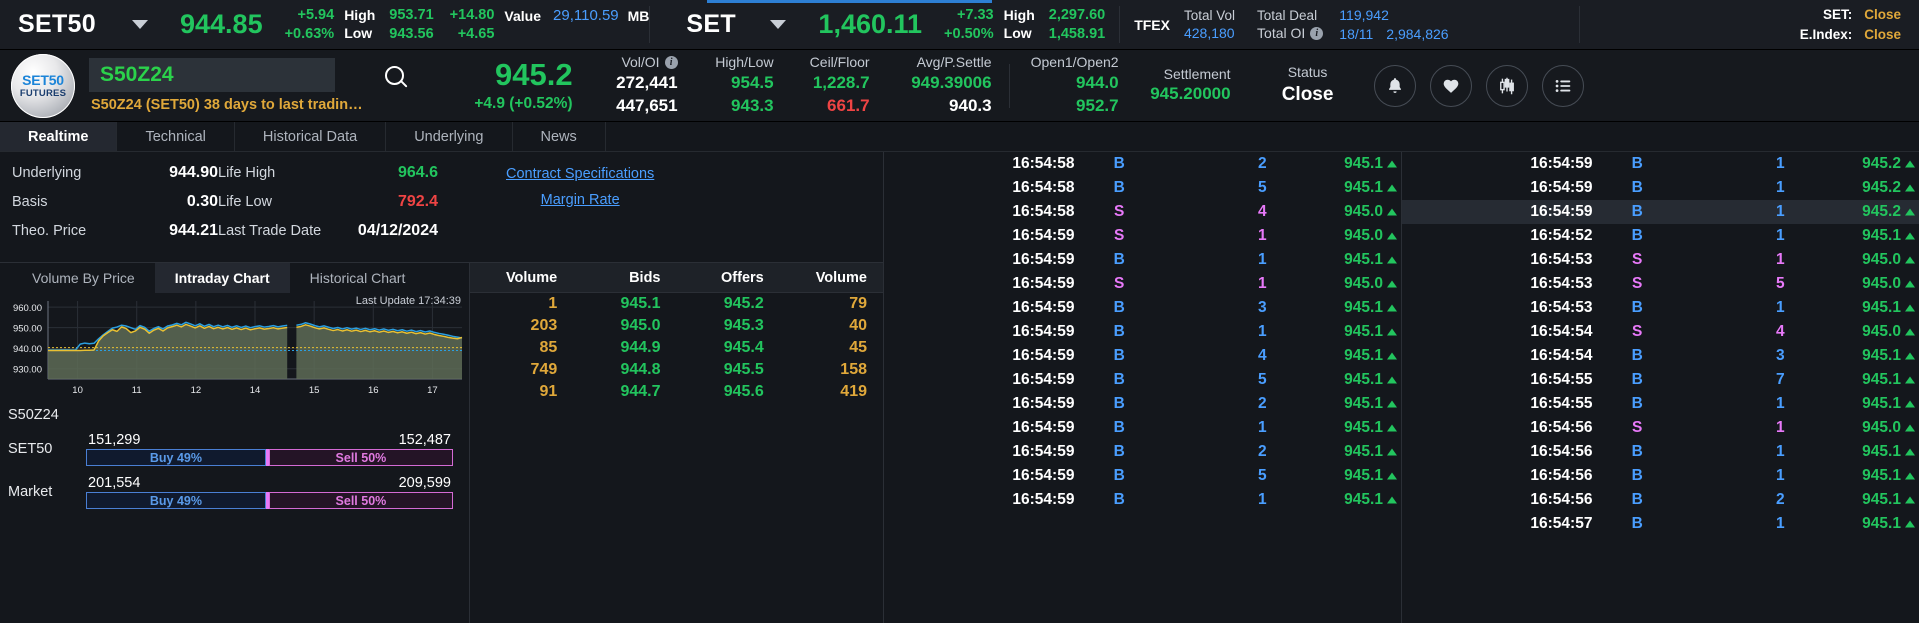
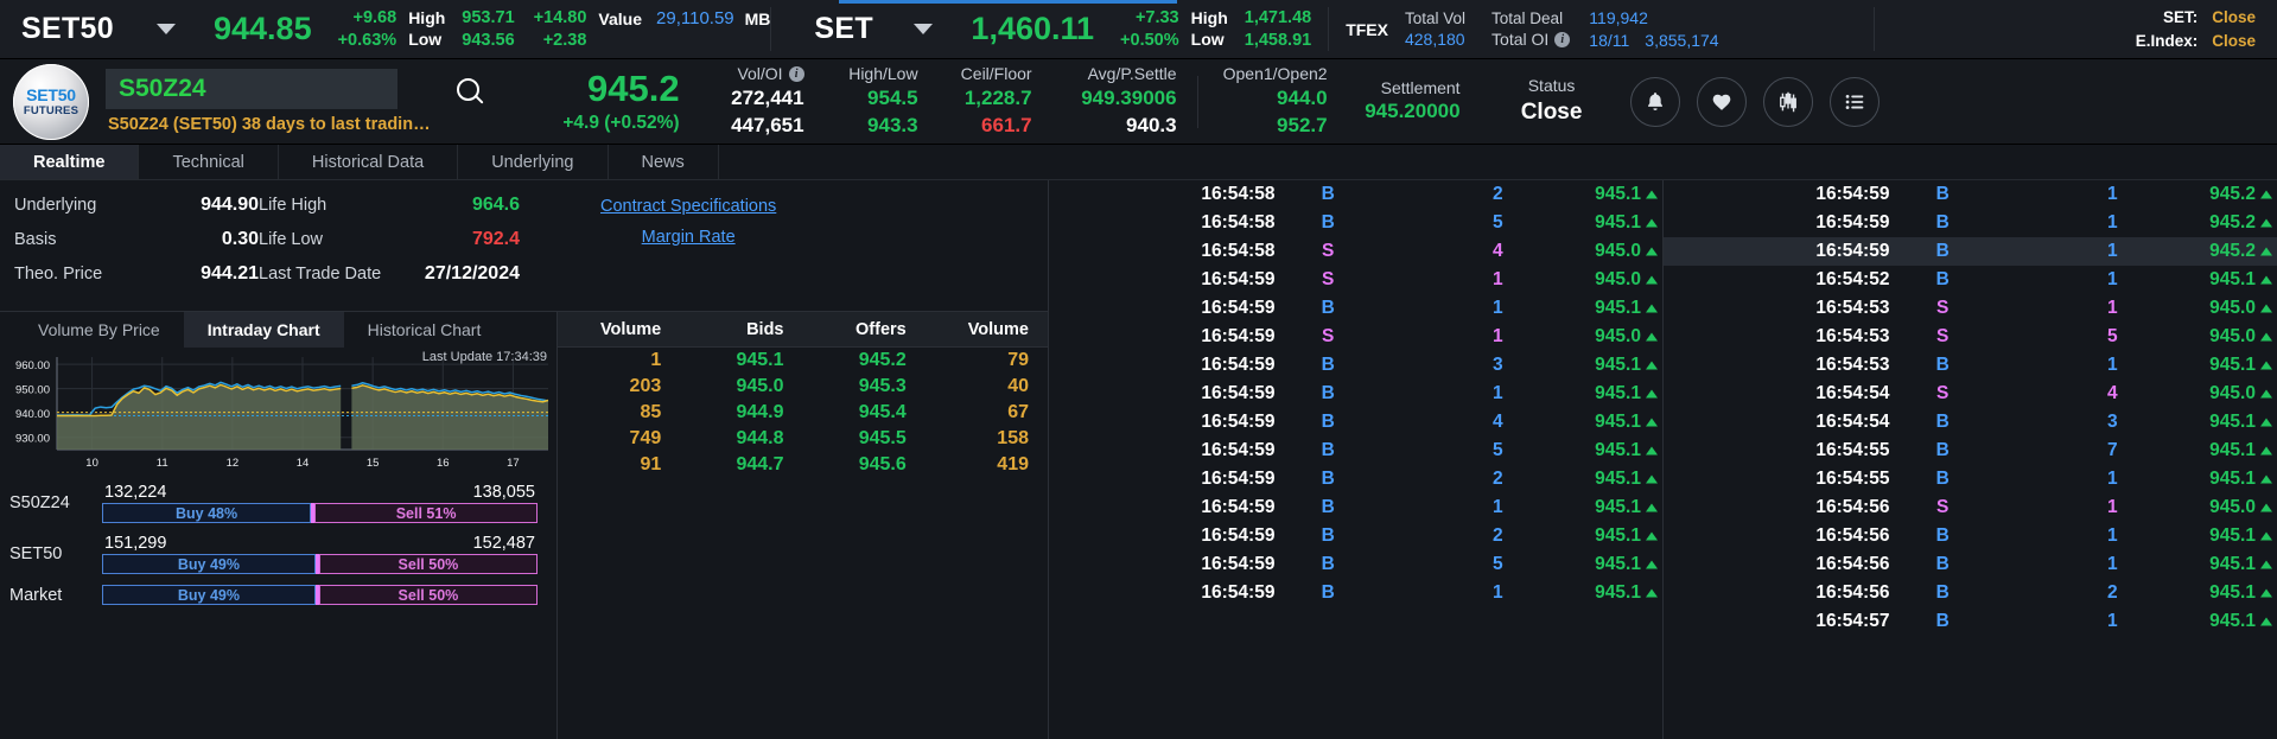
  SET50
  944.85
- +5.94
+ +9.68
  +0.63%
  High
  Low
  953.71
  943.56
  +14.80
- +4.65
+ +2.38
  Value
  29,110.59
  MB
  SET
  1,460.11
  +7.33
  +0.50%
  High
  Low
- 2,297.60
+ 1,471.48
  1,458.91
  TFEX
  Total Vol
  428,180
  Total Deal
  Total OI
  i
  119,942
  18/11
- 2,984,826
+ 3,855,174
  SET:
  E.Index:
  Close
  Close
  SET50
  FUTURES
  S50Z24
  S50Z24 (SET50) 38 days to last tradin…
  945.2
  +4.9 (+0.52%)
  Vol/OI
  i
  272,441
  447,651
  High/Low
  954.5
  943.3
  Ceil/Floor
  1,228.7
  661.7
  Avg/P.Settle
  949.39006
  940.3
  Open1/Open2
  944.0
  952.7
  Settlement
  945.20000
  Status
  Close
  Realtime
  Technical
  Historical Data
  Underlying
  News
  Underlying
  944.90
  Basis
  0.30
  Theo. Price
  944.21
  Life High
  964.6
  Life Low
  792.4
  Last Trade Date
- 04/12/2024
+ 27/12/2024
  Contract Specifications
  Margin Rate
  Volume By Price
  Intraday Chart
  Historical Chart
  Last Update 17:34:39
  960.00
  950.00
  940.00
  930.00
  10
  11
  12
  14
  15
  16
  17
  S50Z24
+ 132,224
+ 138,055
+ Buy 48%
+ Sell 51%
  SET50
  151,299
  152,487
  Buy 49%
  Sell 50%
  Market
- 201,554
- 209,599
  Buy 49%
  Sell 50%
  Volume
  Bids
  Offers
  Volume
  1
  945.1
  945.2
  79
  203
  945.0
  945.3
  40
  85
  944.9
  945.4
- 45
+ 67
  749
  944.8
  945.5
  158
  91
  944.7
  945.6
  419
  16:54:58
  B
  2
  945.1
  16:54:58
  B
  5
  945.1
  16:54:58
  S
  4
  945.0
  16:54:59
  S
  1
  945.0
  16:54:59
  B
  1
  945.1
  16:54:59
  S
  1
  945.0
  16:54:59
  B
  3
  945.1
  16:54:59
  B
  1
  945.1
  16:54:59
  B
  4
  945.1
  16:54:59
  B
  5
  945.1
  16:54:59
  B
  2
  945.1
  16:54:59
  B
  1
  945.1
  16:54:59
  B
  2
  945.1
  16:54:59
  B
  5
  945.1
  16:54:59
  B
  1
  945.1
  16:54:59
  B
  1
  945.2
  16:54:59
  B
  1
  945.2
  16:54:59
  B
  1
  945.2
  16:54:52
  B
  1
  945.1
  16:54:53
  S
  1
  945.0
  16:54:53
  S
  5
  945.0
  16:54:53
  B
  1
  945.1
  16:54:54
  S
  4
  945.0
  16:54:54
  B
  3
  945.1
  16:54:55
  B
  7
  945.1
  16:54:55
  B
  1
  945.1
  16:54:56
  S
  1
  945.0
  16:54:56
  B
  1
  945.1
  16:54:56
  B
  1
  945.1
  16:54:56
  B
  2
  945.1
  16:54:57
  B
  1
  945.1
